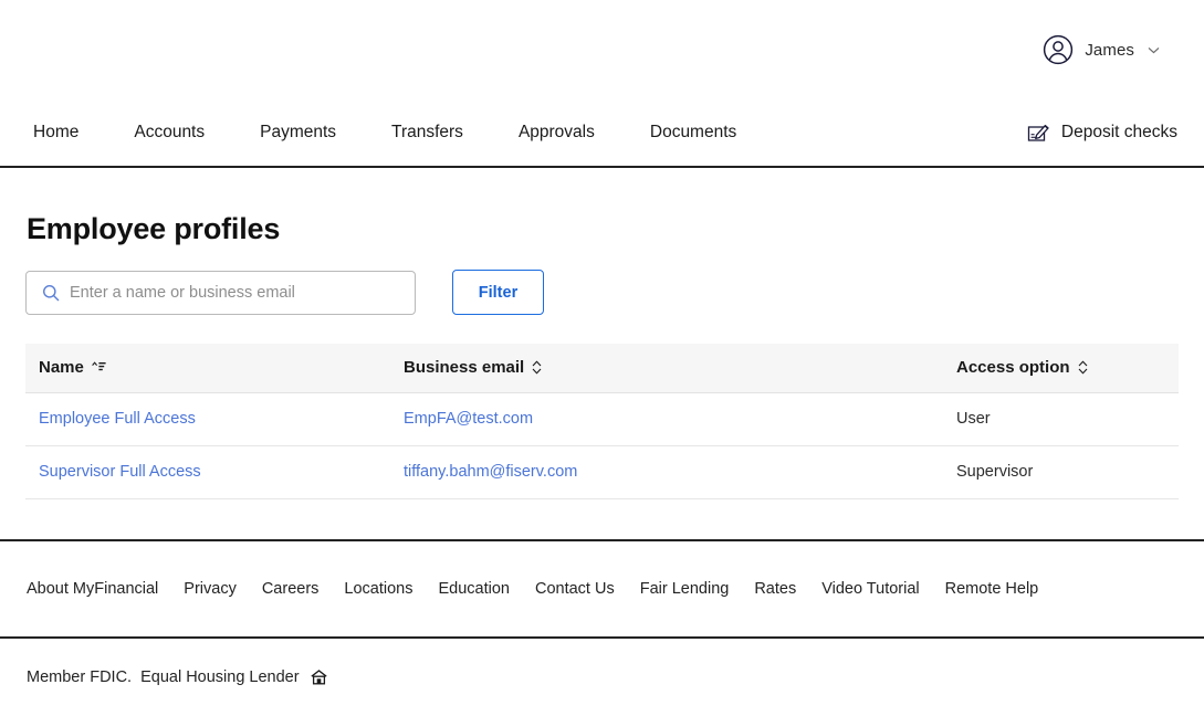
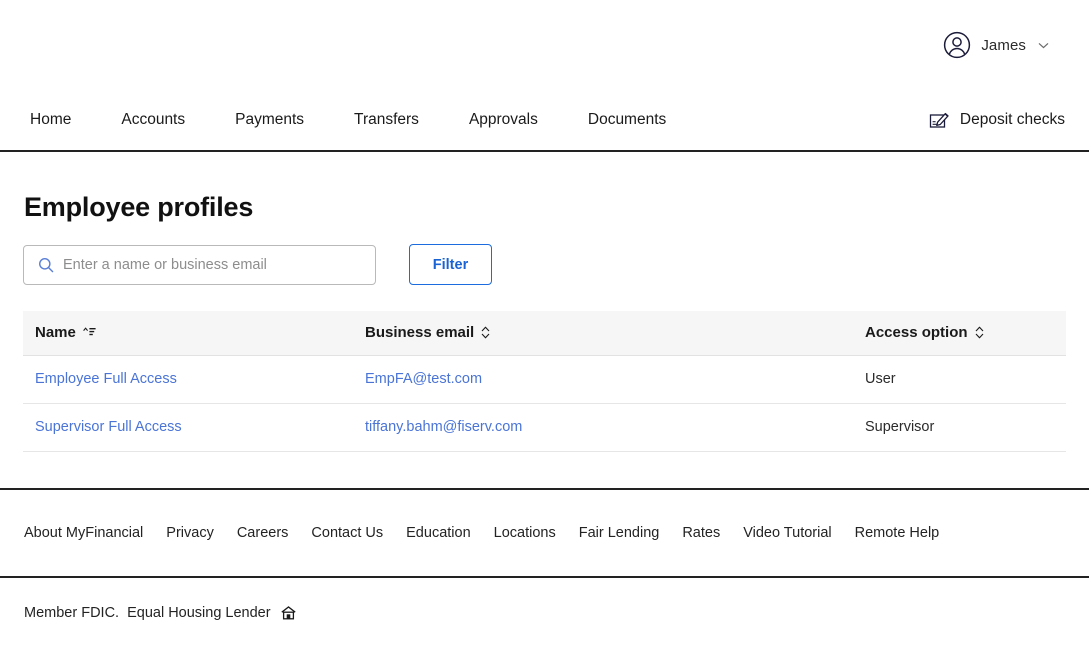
  James
  Home
  Accounts
  Payments
  Transfers
  Approvals
  Documents
  Deposit checks
  Employee profiles
  Enter a name or business email
  Filter
  Name	Business email	Access option
  Employee Full Access	EmpFA@test.com	User
  Supervisor Full Access	tiffany.bahm@fiserv.com	Supervisor
  About MyFinancial
  Privacy
  Careers
- Locations
+ Contact Us
  Education
- Contact Us
+ Locations
  Fair Lending
  Rates
  Video Tutorial
  Remote Help
  Member FDIC.
  Equal Housing Lender
